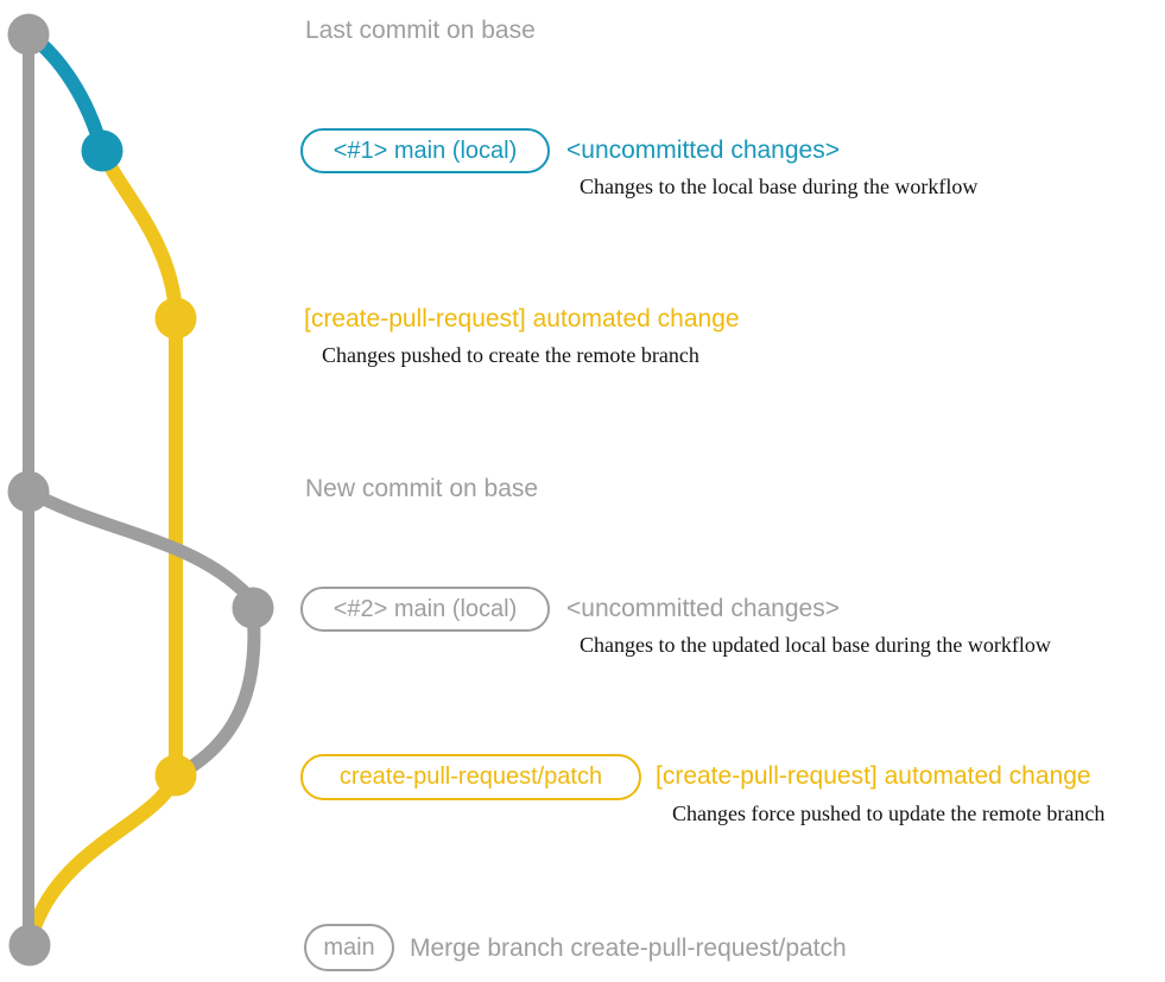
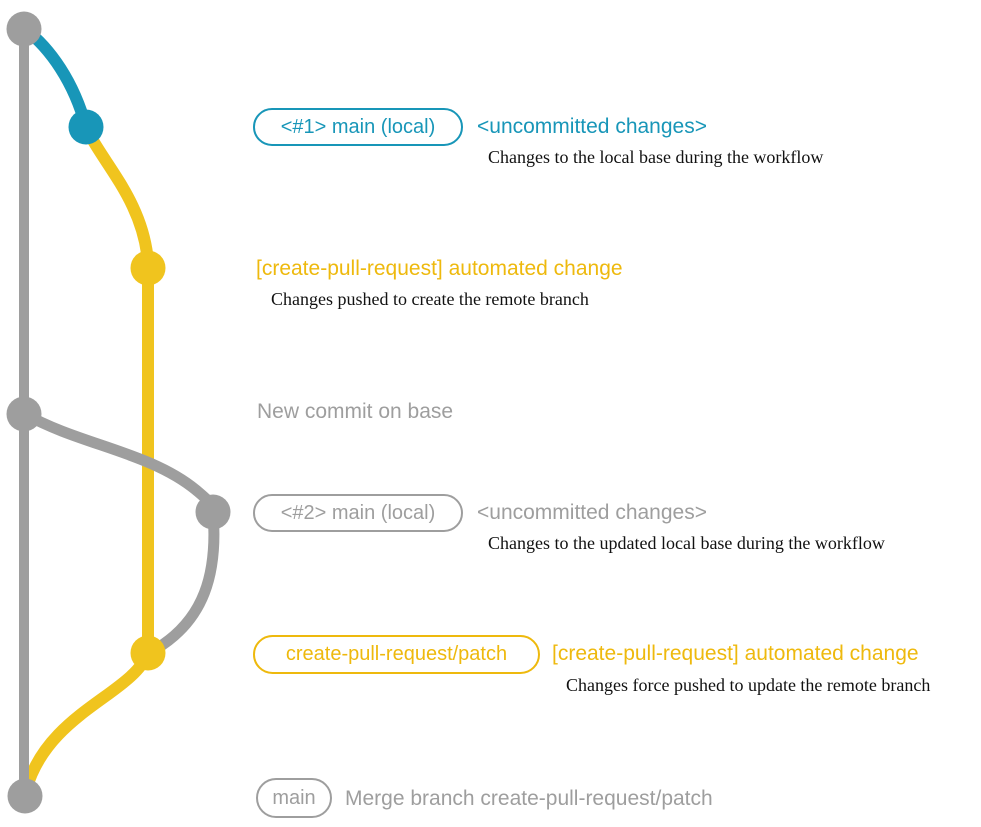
- Last commit on base
  <#1> main (local)
  <uncommitted changes>
  Changes to the local base during the workflow
  [create-pull-request] automated change
  Changes pushed to create the remote branch
  New commit on base
  <#2> main (local)
  <uncommitted changes>
  Changes to the updated local base during the workflow
  create-pull-request/patch
  [create-pull-request] automated change
  Changes force pushed to update the remote branch
  main
  Merge branch create-pull-request/patch
